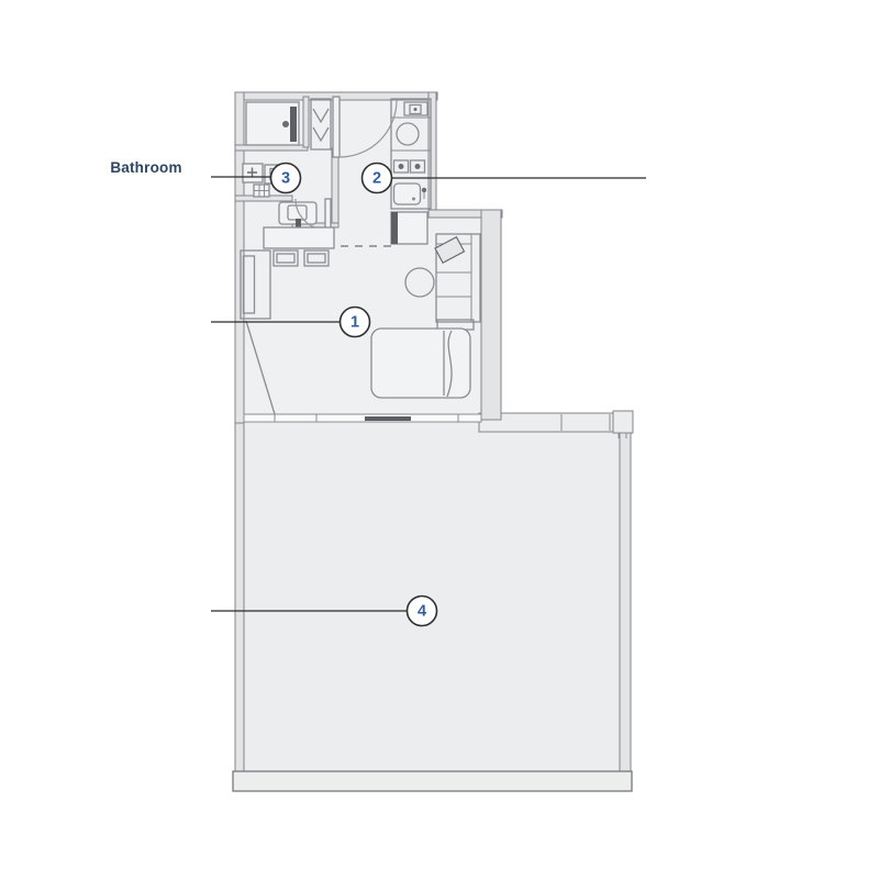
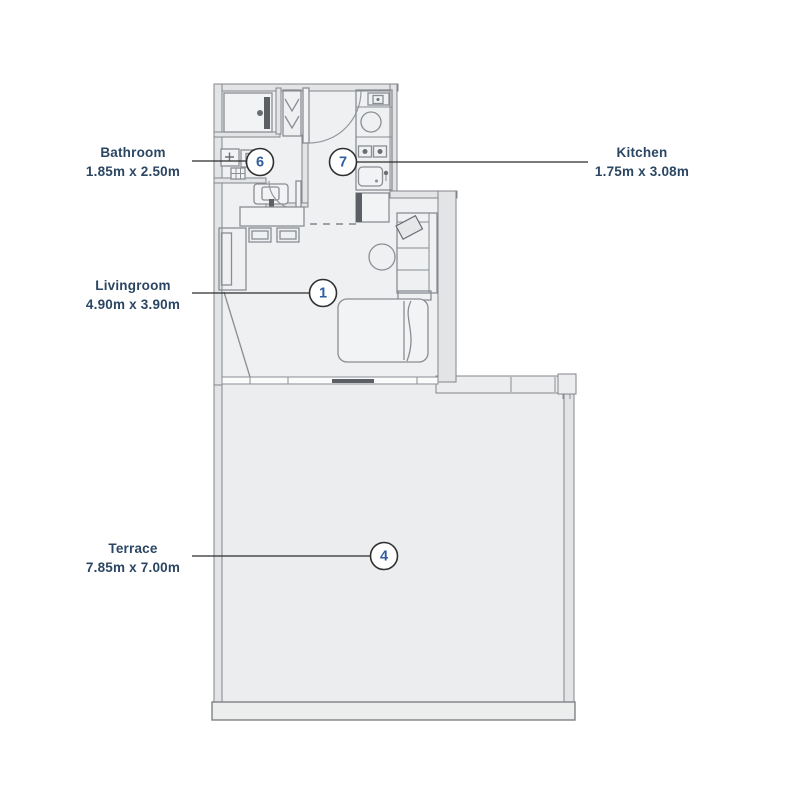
  1
- 2
+ 7
- 3
+ 6
  4
  Bathroom
+ 1.85m x 2.50m
+ Kitchen
+ 1.75m x 3.08m
+ Livingroom
+ 4.90m x 3.90m
+ Terrace
+ 7.85m x 7.00m
